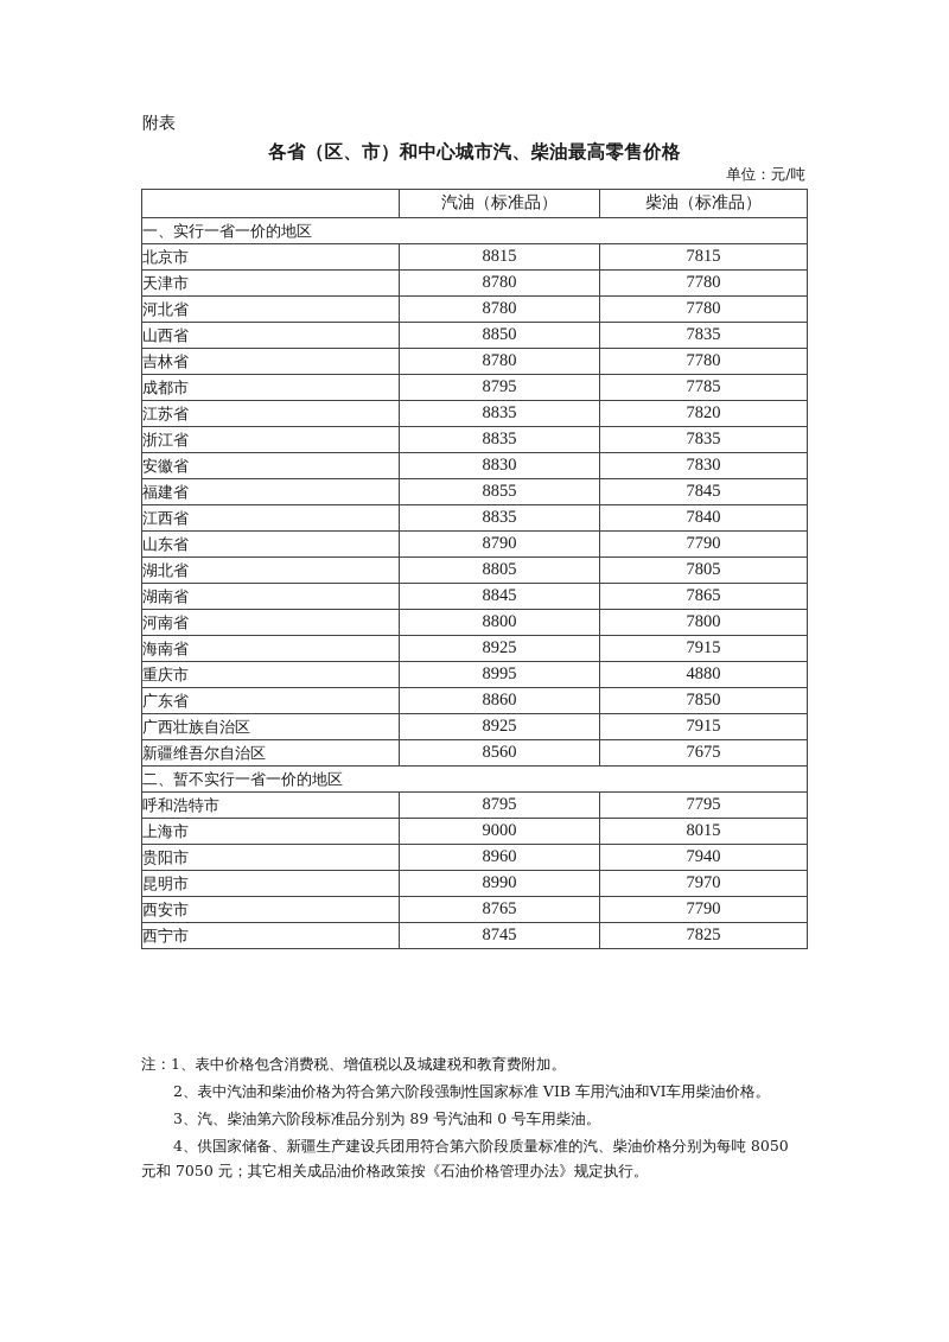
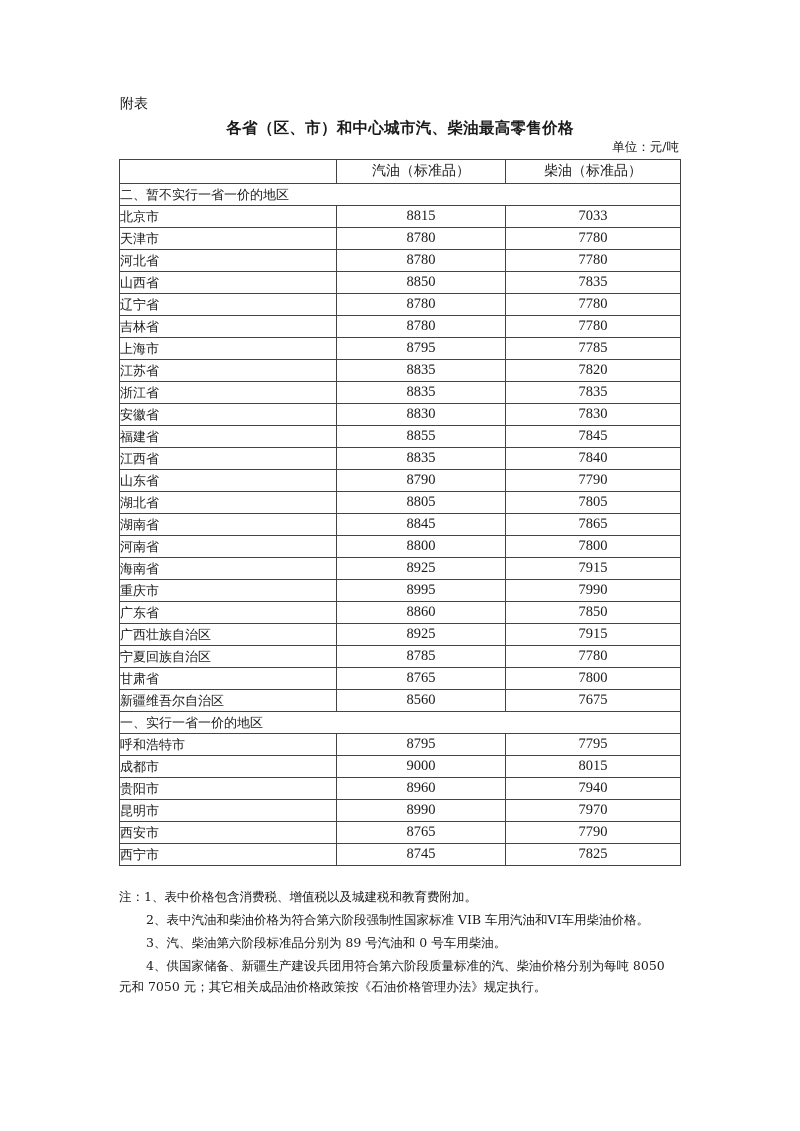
  附表
  各省（区、市）和中心城市汽、柴油最高零售价格
  单位：元/吨
  	汽油（标准品）	柴油（标准品）
- 一、实行一省一价的地区
+ 二、暂不实行一省一价的地区
- 北京市	8815	7815
+ 北京市	8815	7033
  天津市	8780	7780
  河北省	8780	7780
  山西省	8850	7835
+ 辽宁省	8780	7780
  吉林省	8780	7780
- 成都市	8795	7785
+ 上海市	8795	7785
  江苏省	8835	7820
  浙江省	8835	7835
  安徽省	8830	7830
  福建省	8855	7845
  江西省	8835	7840
  山东省	8790	7790
  湖北省	8805	7805
  湖南省	8845	7865
  河南省	8800	7800
  海南省	8925	7915
- 重庆市	8995	4880
+ 重庆市	8995	7990
  广东省	8860	7850
  广西壮族自治区	8925	7915
+ 宁夏回族自治区	8785	7780
+ 甘肃省	8765	7800
  新疆维吾尔自治区	8560	7675
- 二、暂不实行一省一价的地区
+ 一、实行一省一价的地区
  呼和浩特市	8795	7795
- 上海市	9000	8015
+ 成都市	9000	8015
  贵阳市	8960	7940
  昆明市	8990	7970
  西安市	8765	7790
  西宁市	8745	7825
  注：1、表中价格包含消费税、增值税以及城建税和教育费附加。
  2、表中汽油和柴油价格为符合第六阶段强制性国家标准 VIB 车用汽油和VI车用柴油价格。
  3、汽、柴油第六阶段标准品分别为 89 号汽油和 0 号车用柴油。
  4、供国家储备、新疆生产建设兵团用符合第六阶段质量标准的汽、柴油价格分别为每吨 8050 元和 7050 元；其它相关成品油价格政策按《石油价格管理办法》规定执行。
